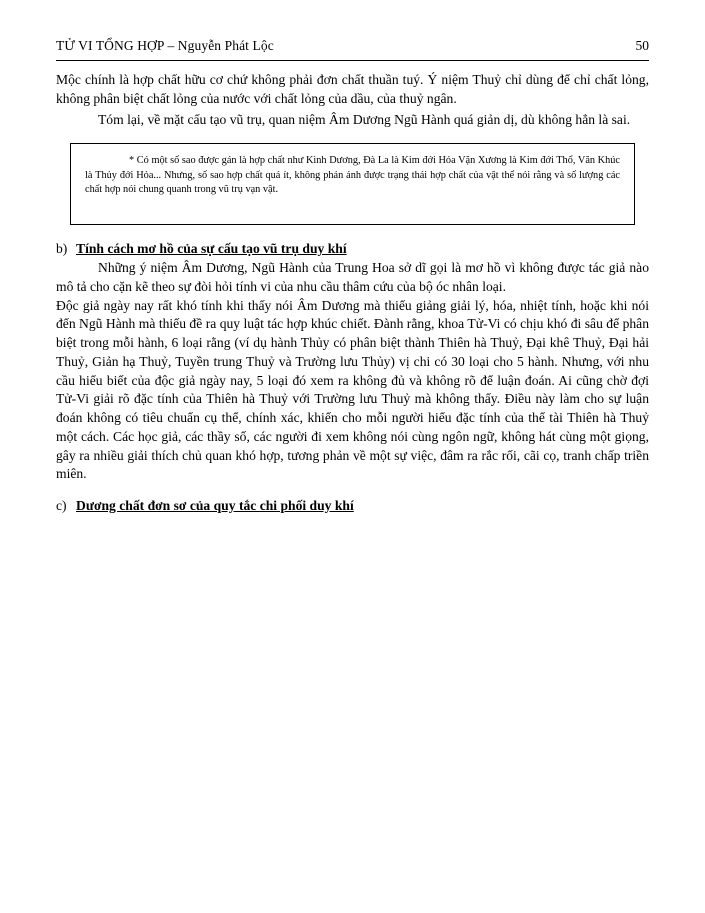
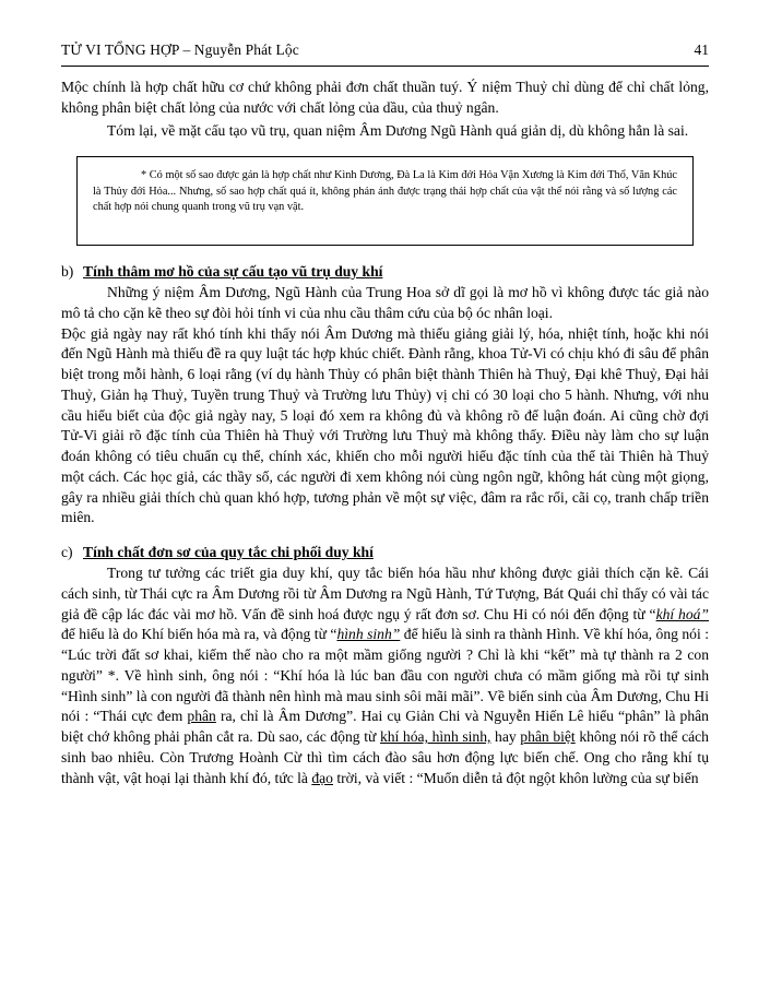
  TỬ VI TỔNG HỢP – Nguyễn Phát Lộc
- 50
+ 41
  Mộc chính là hợp chất hữu cơ chứ không phải đơn chất thuần tuý. Ý niệm Thuỷ chỉ dùng để chỉ chất lỏng, không phân biệt chất lỏng của nước với chất lỏng của dầu, của thuỷ ngân.
  Tóm lại, về mặt cấu tạo vũ trụ, quan niệm Âm Dương Ngũ Hành quá giản dị, dù không hẳn là sai.
  * Có một số sao được gán là hợp chất như Kình Dương, Đà La là Kim đới Hỏa Vặn Xương là Kim đới Thổ, Văn Khúc là Thủy đới Hỏa... Nhưng, số sao hợp chất quá ít, không phản ánh được trạng thái hợp chất của vật thể nói rằng và số lượng các chất hợp nói chung quanh trong vũ trụ vạn vật.
- b) Tính cách mơ hồ của sự cấu tạo vũ trụ duy khí
+ b) Tính thâm mơ hồ của sự cấu tạo vũ trụ duy khí
  Những ý niệm Âm Dương, Ngũ Hành của Trung Hoa sở dĩ gọi là mơ hồ vì không được tác giả nào mô tả cho cặn kẽ theo sự đòi hỏi tính vi của nhu cầu thâm cứu của bộ óc nhân loại.
  Độc giả ngày nay rất khó tính khi thấy nói Âm Dương mà thiếu giảng giải lý, hóa, nhiệt tính, hoặc khi nói đến Ngũ Hành mà thiếu đề ra quy luật tác hợp khúc chiết. Đành rằng, khoa Tử-Vi có chịu khó đi sâu để phân biệt trong mỗi hành, 6 loại rằng (ví dụ hành Thủy có phân biệt thành Thiên hà Thuỷ, Đại khê Thuỷ, Đại hải Thuỷ, Giản hạ Thuỷ, Tuyền trung Thuỷ và Trường lưu Thủy) vị chi có 30 loại cho 5 hành. Nhưng, với nhu cầu hiểu biết của độc giả ngày nay, 5 loại đó xem ra không đủ và không rõ để luận đoán. Ai cũng chờ đợi Tử-Vi giải rõ đặc tính của Thiên hà Thuỷ với Trường lưu Thuỷ mà không thấy. Điều này làm cho sự luận đoán không có tiêu chuẩn cụ thể, chính xác, khiến cho mỗi người hiểu đặc tính của thể tài Thiên hà Thuỷ một cách. Các học giả, các thầy số, các người đi xem không nói cùng ngôn ngữ, không hát cùng một giọng, gây ra nhiều giải thích chủ quan khó hợp, tương phản về một sự việc, đâm ra rắc rối, cãi cọ, tranh chấp triền miên.
- c) Dương chất đơn sơ của quy tắc chi phối duy khí
+ c) Tính chất đơn sơ của quy tắc chi phối duy khí
+ Trong tư tưởng các triết gia duy khí, quy tắc biến hóa hầu như không được giải thích cặn kẽ. Cái cách sinh, từ Thái cực ra Âm Dương rồi từ Âm Dương ra Ngũ Hành, Tứ Tượng, Bát Quái chỉ thấy có vài tác giả đề cập lác đác vài mơ hồ. Vấn đề sinh hoá được ngụ ý rất đơn sơ. Chu Hi có nói đến động từ “khí hoá” để hiểu là do Khí biến hóa mà ra, và động từ “hình sinh” để hiểu là sinh ra thành Hình. Về khí hóa, ông nói : “Lúc trời đất sơ khai, kiếm thế nào cho ra một mầm giống người ? Chỉ là khi “kết” mà tự thành ra 2 con người” *. Về hình sinh, ông nói : “Khí hóa là lúc ban đầu con người chưa có mầm giống mà rồi tự sinh “Hình sinh” là con người đã thành nên hình mà mau sinh sôi mãi mãi”. Về biến sinh của Âm Dương, Chu Hi nói : “Thái cực đem phân ra, chỉ là Âm Dương”. Hai cụ Giản Chi và Nguyễn Hiến Lê hiểu “phân” là phân biệt chớ không phải phân cắt ra. Dù sao, các động từ khí hóa, hình sinh, hay phân biệt không nói rõ thể cách sinh bao nhiêu. Còn Trương Hoành Cừ thì tìm cách đào sâu hơn động lực biến chế. Ong cho rằng khí tụ thành vật, vật hoại lại thành khí đó, tức là đạo trời, và viết : “Muốn diễn tả đột ngột khôn lường của sự biến
